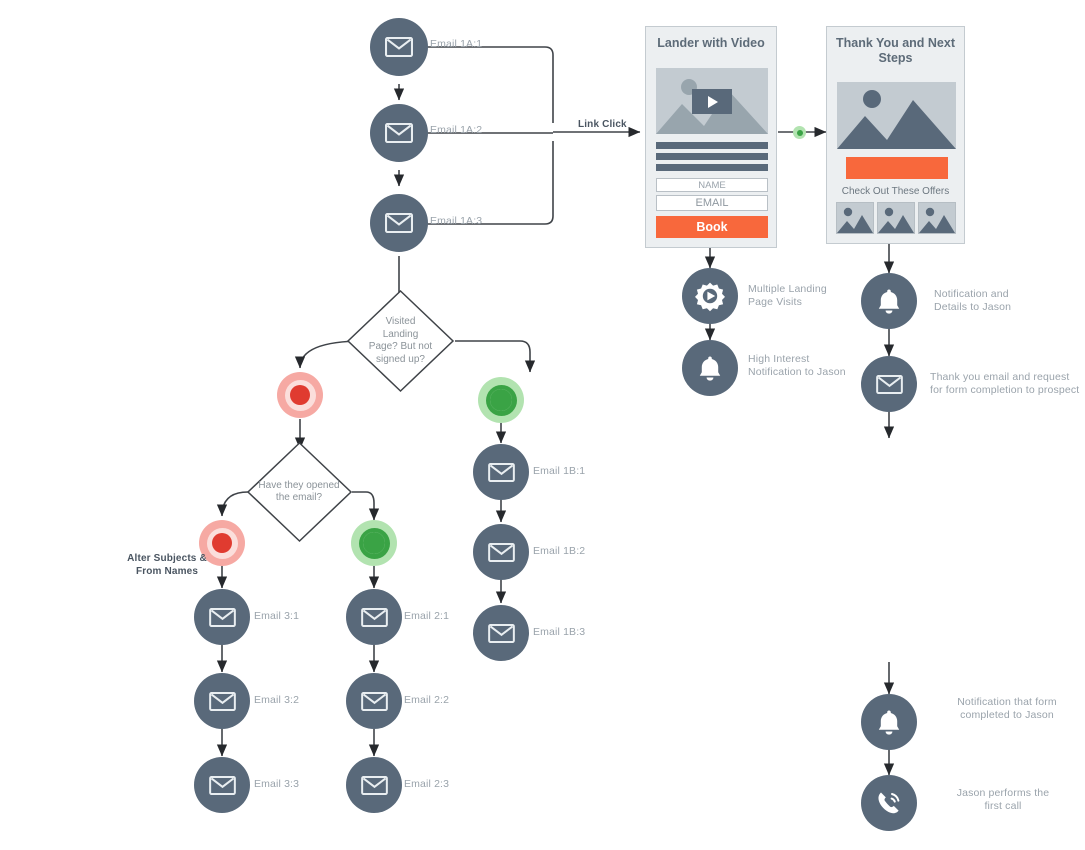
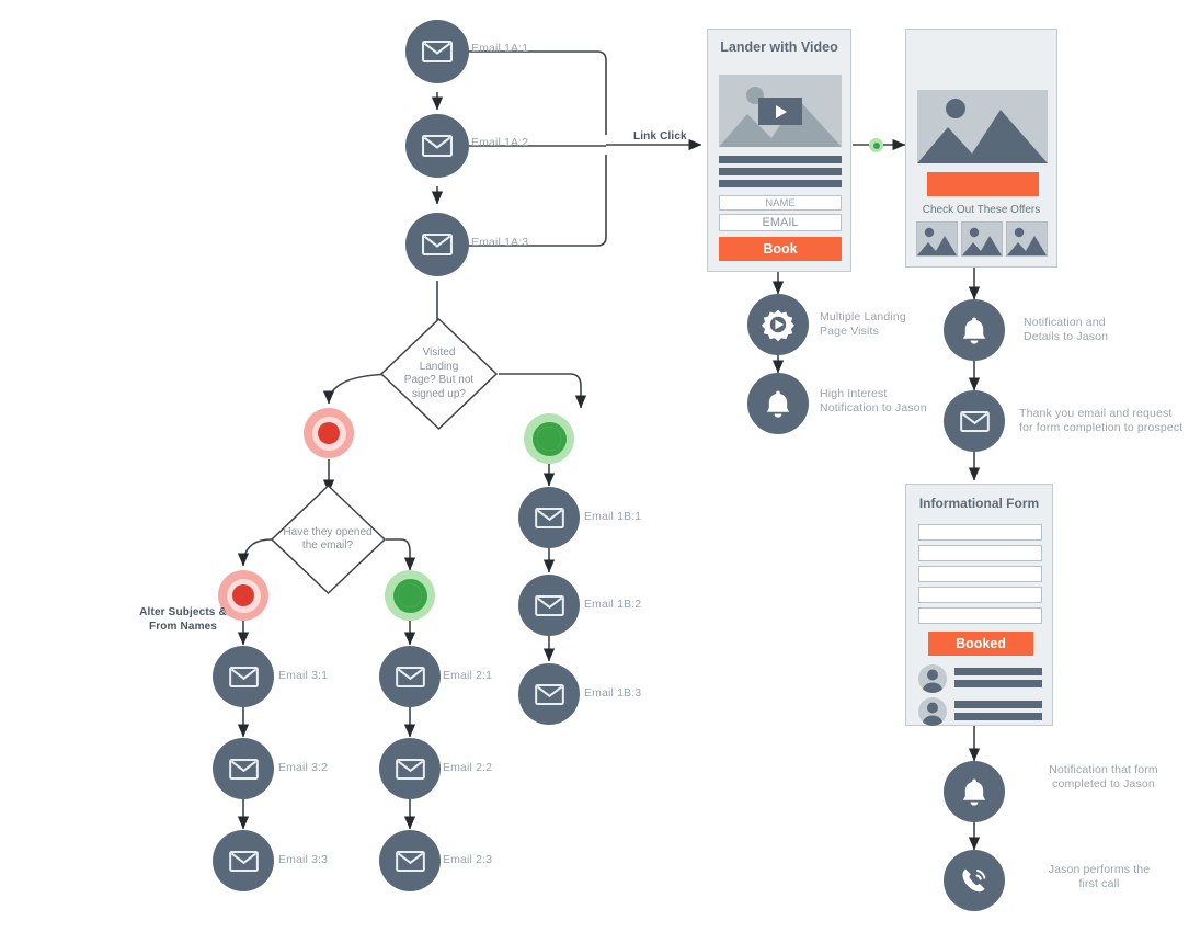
  Email 1A:1
  Email 1A:2
  Email 1A:3
  Link Click
  Visited
  Landing
  Page? But not
  signed up?
  Have they opened
  the email?
  Alter Subjects &
  From Names
  Email 3:1
  Email 3:2
  Email 3:3
  Email 2:1
  Email 2:2
  Email 2:3
  Email 1B:1
  Email 1B:2
  Email 1B:3
  Lander with Video
  NAME
  EMAIL
  Book
- Thank You and Next
- Steps
  Check Out These Offers
  Multiple Landing
  Page Visits
  High Interest
  Notification to Jason
  Notification and
  Details to Jason
  Thank you email and request
  for form completion to prospect
+ Informational Form
+ Booked
  Notification that form
  completed to Jason
  Jason performs the
  first call
